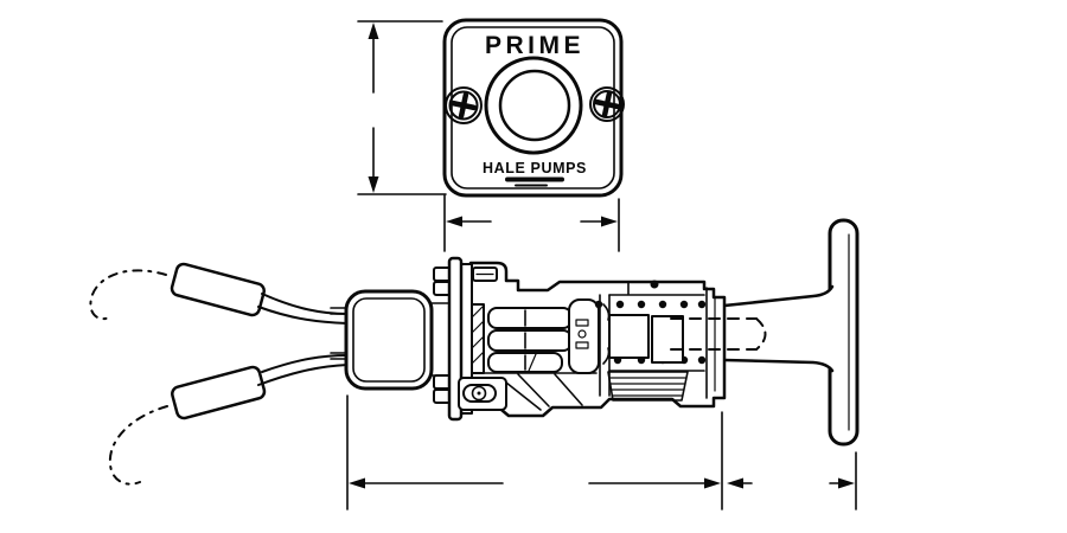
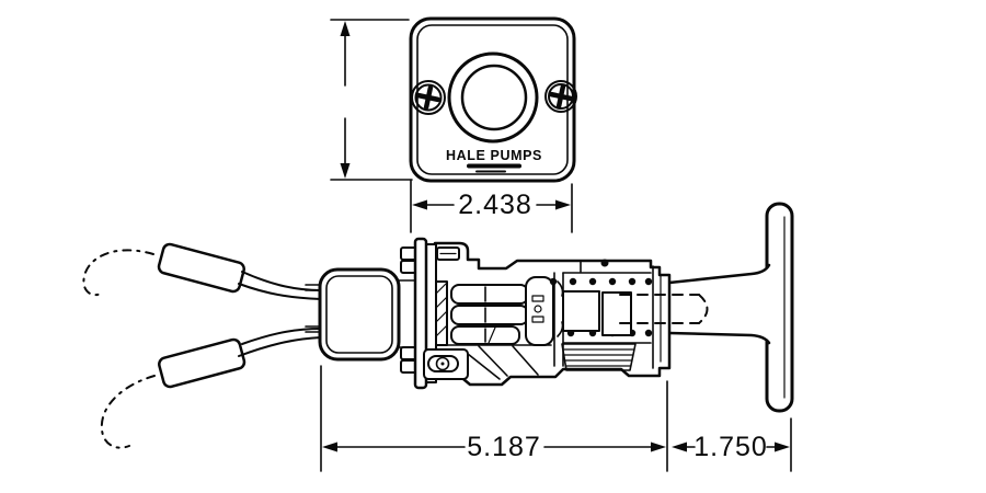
- PRIME
  HALE PUMPS
+ 2.438
+ 5.187
+ 1.750
